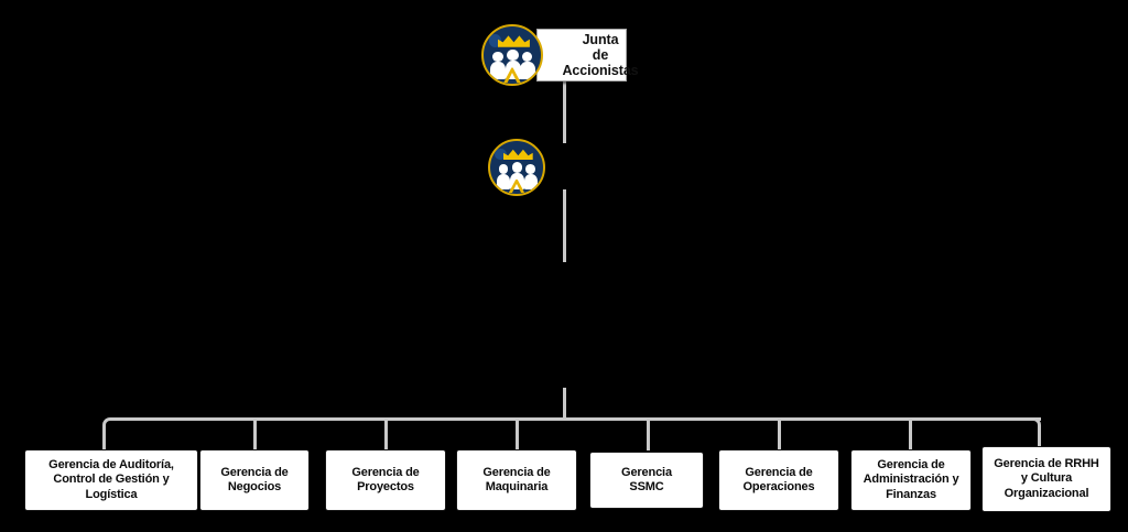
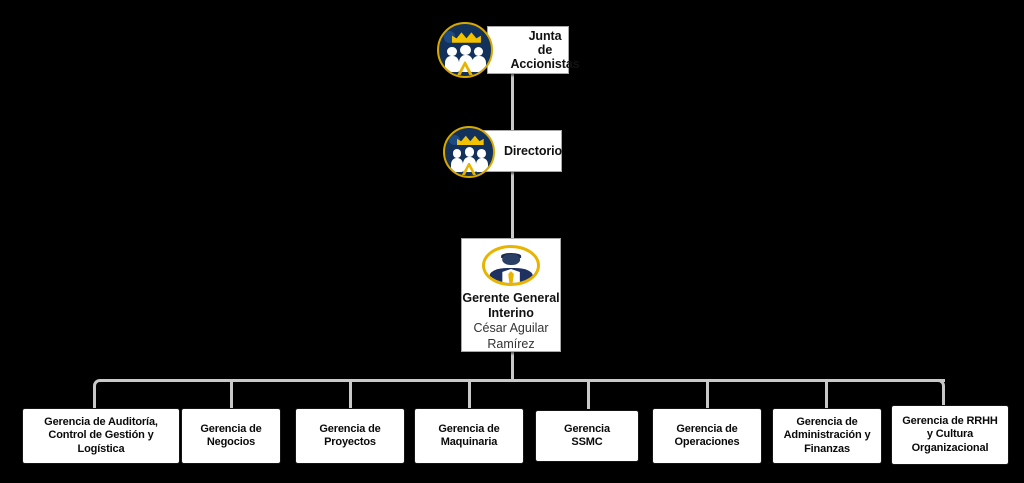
  Junta de
  Accionistas
+ Directorio
+ Gerente General
+ Interino
+ César Aguilar
+ Ramírez
  Gerencia de Auditoría,
  Control de Gestión y
  Logística
  Gerencia de
  Negocios
  Gerencia de
  Proyectos
  Gerencia de
  Maquinaria
  Gerencia
  SSMC
  Gerencia de
  Operaciones
  Gerencia de
  Administración y
  Finanzas
  Gerencia de RRHH
  y Cultura
  Organizacional
